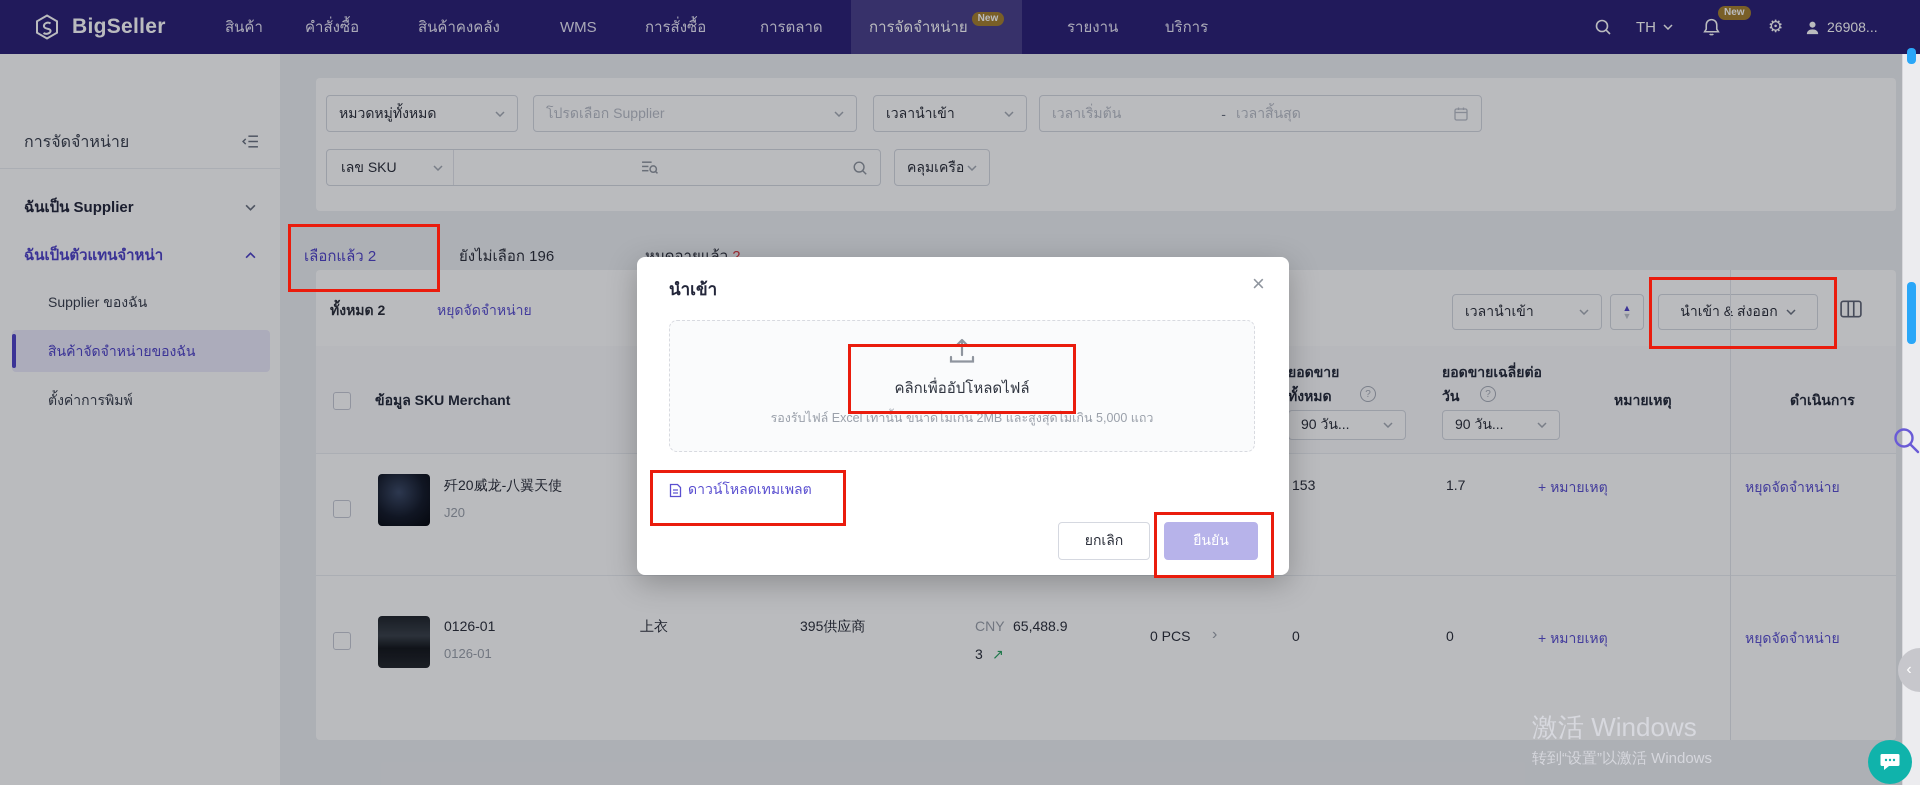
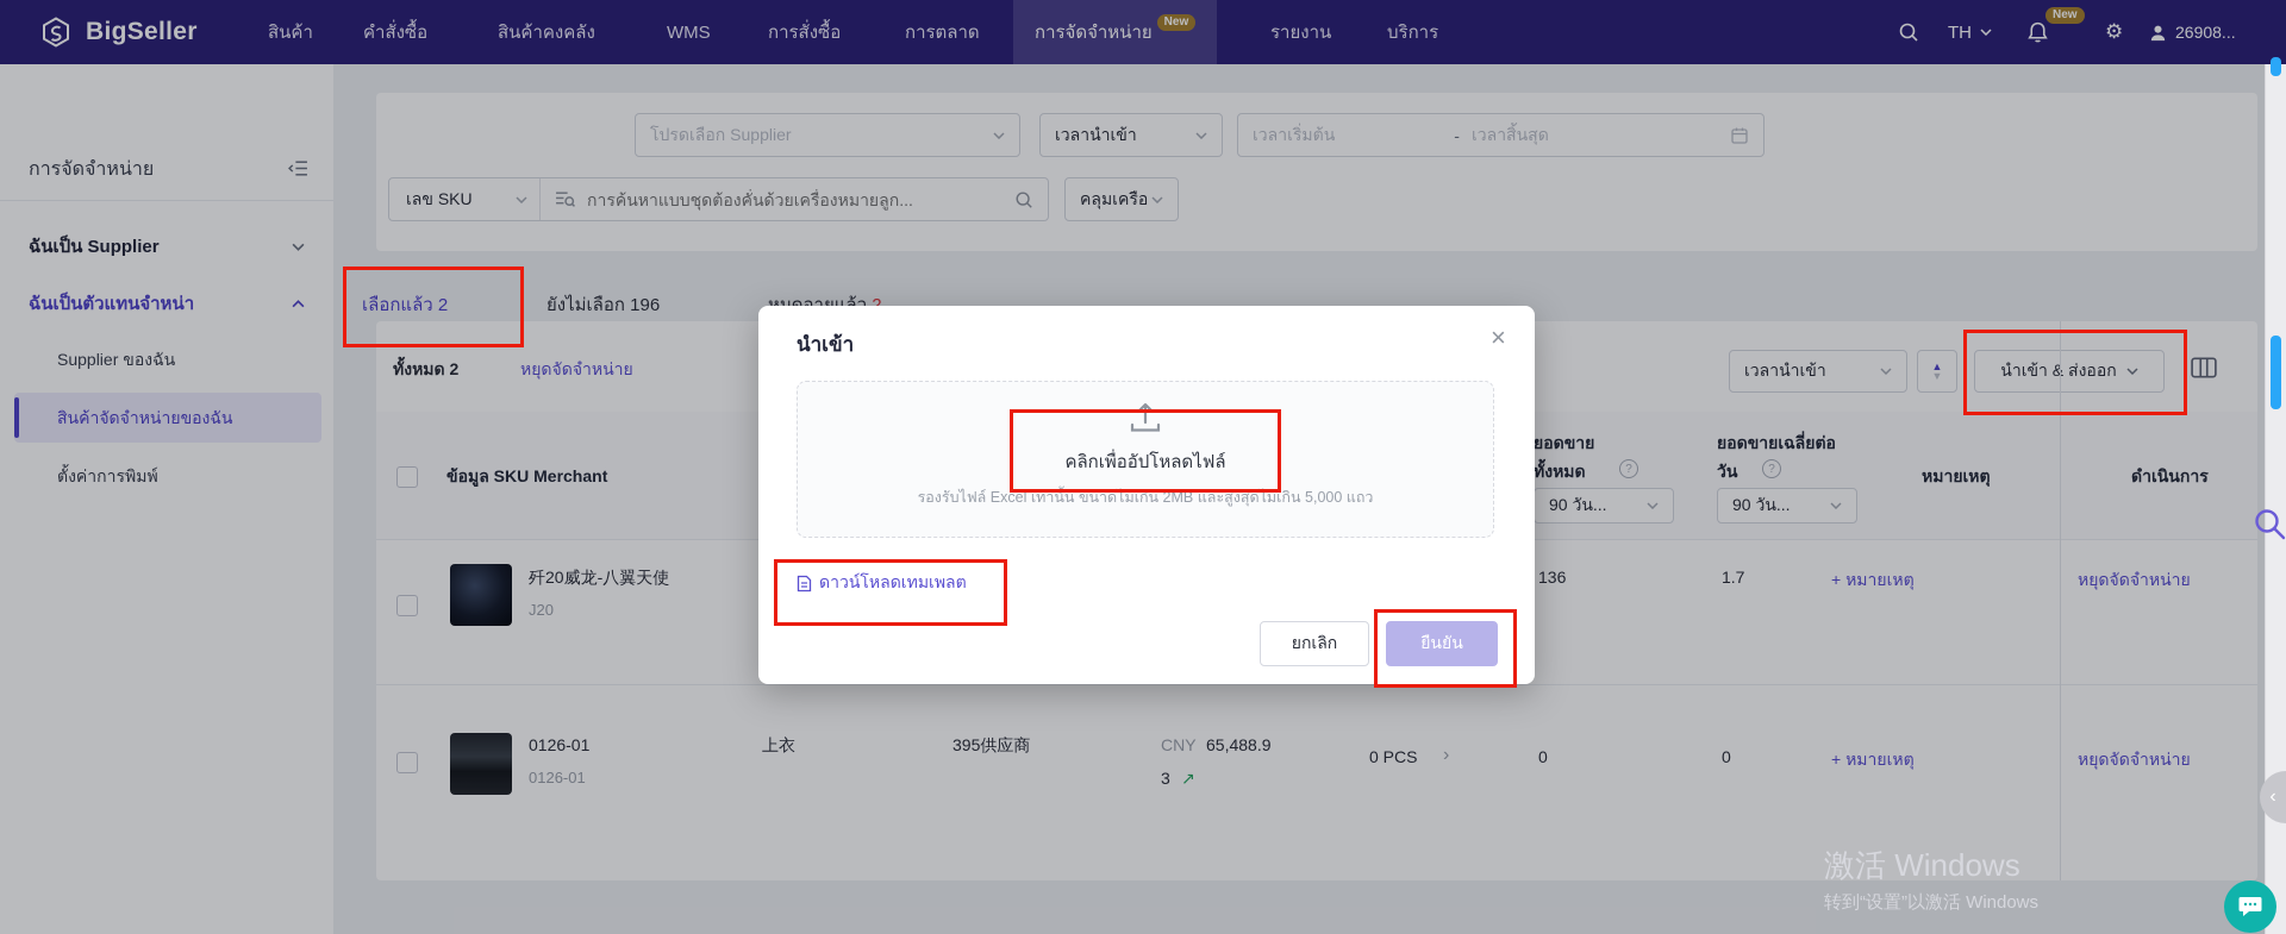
  BigSeller
  สินค้า
  คำสั่งซื้อ
  สินค้าคงคลัง
  WMS
  การสั่งซื้อ
  การตลาด
  การจัดจำหน่าย
  New
  รายงาน
  บริการ
  TH
  New
  ⚙
  26908...
  การจัดจำหน่าย
  ฉันเป็น Supplier
  ฉันเป็นตัวแทนจำหน่า
  Supplier ของฉัน
  สินค้าจัดจำหน่ายของฉัน
  ตั้งค่าการพิมพ์
- หมวดหมู่ทั้งหมด
  โปรดเลือก Supplier
  เวลานำเข้า
  เวลาเริ่มต้น
  -
  เวลาสิ้นสุด
  เลข SKU
+ การค้นหาแบบชุดต้องคั่นด้วยเครื่องหมายลูก...
  คลุมเครือ
  เลือกแล้ว 2
  ยังไม่เลือก 196
  ทั้งหมด 2
  หยุดจัดจำหน่าย
  เวลานำเข้า
  ▲
  ▼
  นำเข้า & ส่งออก
  ข้อมูล SKU Merchant
  ยอดขาย
  ทั้งหมด
  ?
  90 วัน...
  ยอดขายเฉลี่ยต่อ
  วัน
  ?
  90 วัน...
  หมายเหตุ
  ดำเนินการ
  歼20威龙-八翼天使
  J20
- 153
+ 136
  1.7
  + หมายเหตุ
  หยุดจัดจำหน่าย
  0126-01
  0126-01
  上衣
  395供应商
  CNY
  65,488.9
  3
  ↗
  0 PCS
  ›
  0
  0
  + หมายเหตุ
  หยุดจัดจำหน่าย
  นำเข้า
  ×
  คลิกเพื่ออัปโหลดไฟล์
  รองรับไฟล์ Excel เท่านั้น ขนาดไม่เกิน 2MB และสูงสุดไม่เกิน 5,000 แถว
  ดาวน์โหลดเทมเพลต
  ยกเลิก
  ยืนยัน
  ‹
  激活 Windows
  转到“设置”以激活 Windows
